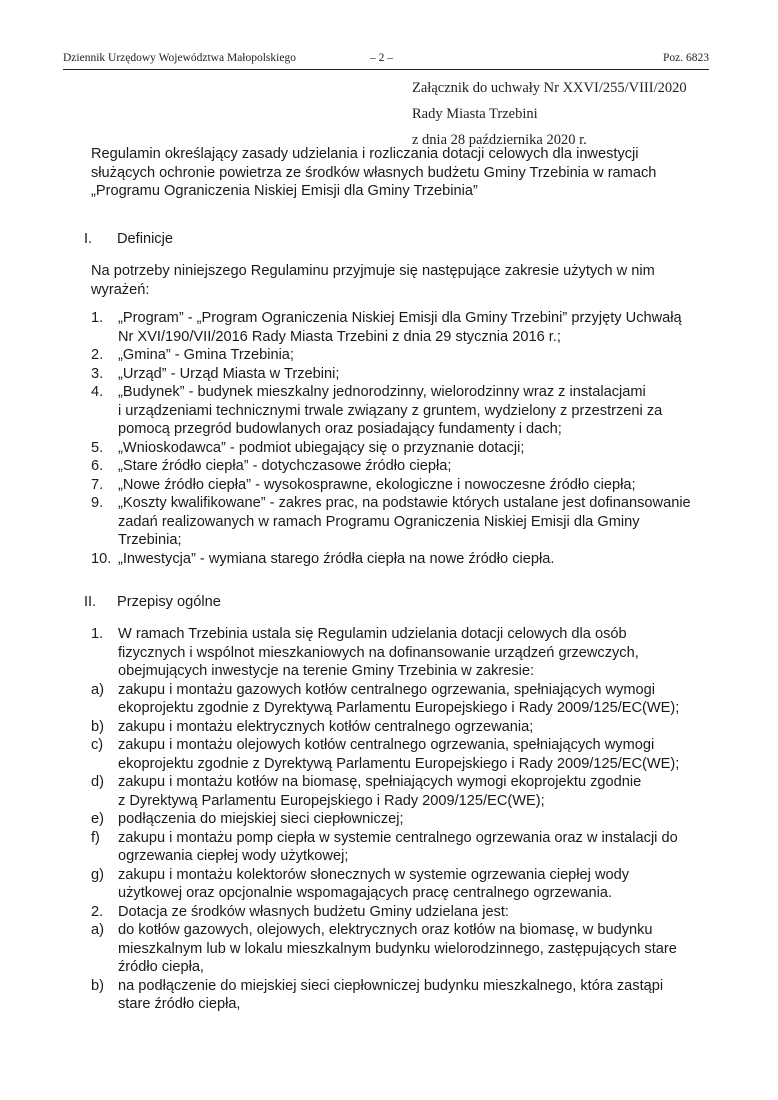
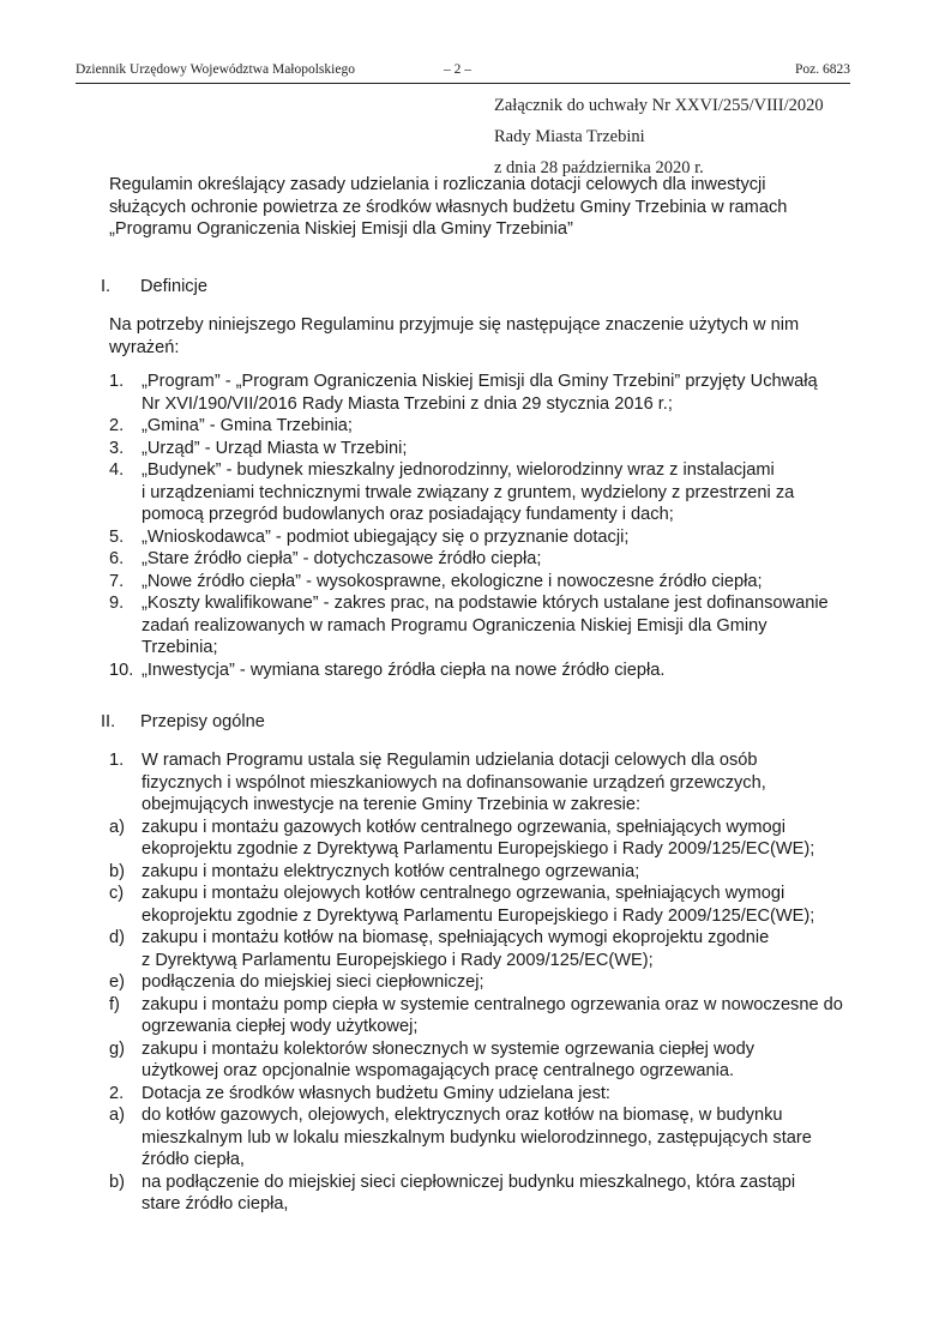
  Dziennik Urzędowy Województwa Małopolskiego
  – 2 –
  Poz. 6823
  Załącznik do uchwały Nr XXVI/255/VIII/2020
  Rady Miasta Trzebini
  z dnia 28 października 2020 r.
  Regulamin określający zasady udzielania i rozliczania dotacji celowych dla inwestycji
  służących ochronie powietrza ze środków własnych budżetu Gminy Trzebinia w ramach
  „Programu Ograniczenia Niskiej Emisji dla Gminy Trzebinia”
  I. Definicje
- Na potrzeby niniejszego Regulaminu przyjmuje się następujące zakresie użytych w nim
+ Na potrzeby niniejszego Regulaminu przyjmuje się następujące znaczenie użytych w nim
  wyrażeń:
  1.
  „Program” - „Program Ograniczenia Niskiej Emisji dla Gminy Trzebini” przyjęty Uchwałą
  Nr XVI/190/VII/2016 Rady Miasta Trzebini z dnia 29 stycznia 2016 r.;
  2.
  „Gmina” - Gmina Trzebinia;
  3.
  „Urząd” - Urząd Miasta w Trzebini;
  4.
  „Budynek” - budynek mieszkalny jednorodzinny, wielorodzinny wraz z instalacjami
  i urządzeniami technicznymi trwale związany z gruntem, wydzielony z przestrzeni za
  pomocą przegród budowlanych oraz posiadający fundamenty i dach;
  5.
  „Wnioskodawca” - podmiot ubiegający się o przyznanie dotacji;
  6.
  „Stare źródło ciepła” - dotychczasowe źródło ciepła;
  7.
  „Nowe źródło ciepła” - wysokosprawne, ekologiczne i nowoczesne źródło ciepła;
  9.
  „Koszty kwalifikowane” - zakres prac, na podstawie których ustalane jest dofinansowanie
  zadań realizowanych w ramach Programu Ograniczenia Niskiej Emisji dla Gminy
  Trzebinia;
  10.
  „Inwestycja” - wymiana starego źródła ciepła na nowe źródło ciepła.
  II. Przepisy ogólne
  1.
- W ramach Trzebinia ustala się Regulamin udzielania dotacji celowych dla osób
+ W ramach Programu ustala się Regulamin udzielania dotacji celowych dla osób
  fizycznych i wspólnot mieszkaniowych na dofinansowanie urządzeń grzewczych,
  obejmujących inwestycje na terenie Gminy Trzebinia w zakresie:
  a)
  zakupu i montażu gazowych kotłów centralnego ogrzewania, spełniających wymogi
  ekoprojektu zgodnie z Dyrektywą Parlamentu Europejskiego i Rady 2009/125/EC(WE);
  b)
  zakupu i montażu elektrycznych kotłów centralnego ogrzewania;
  c)
  zakupu i montażu olejowych kotłów centralnego ogrzewania, spełniających wymogi
  ekoprojektu zgodnie z Dyrektywą Parlamentu Europejskiego i Rady 2009/125/EC(WE);
  d)
  zakupu i montażu kotłów na biomasę, spełniających wymogi ekoprojektu zgodnie
  z Dyrektywą Parlamentu Europejskiego i Rady 2009/125/EC(WE);
  e)
  podłączenia do miejskiej sieci ciepłowniczej;
  f)
- zakupu i montażu pomp ciepła w systemie centralnego ogrzewania oraz w instalacji do
+ zakupu i montażu pomp ciepła w systemie centralnego ogrzewania oraz w nowoczesne do
  ogrzewania ciepłej wody użytkowej;
  g)
  zakupu i montażu kolektorów słonecznych w systemie ogrzewania ciepłej wody
  użytkowej oraz opcjonalnie wspomagających pracę centralnego ogrzewania.
  2.
  Dotacja ze środków własnych budżetu Gminy udzielana jest:
  a)
  do kotłów gazowych, olejowych, elektrycznych oraz kotłów na biomasę, w budynku
  mieszkalnym lub w lokalu mieszkalnym budynku wielorodzinnego, zastępujących stare
  źródło ciepła,
  b)
  na podłączenie do miejskiej sieci ciepłowniczej budynku mieszkalnego, która zastąpi
  stare źródło ciepła,
